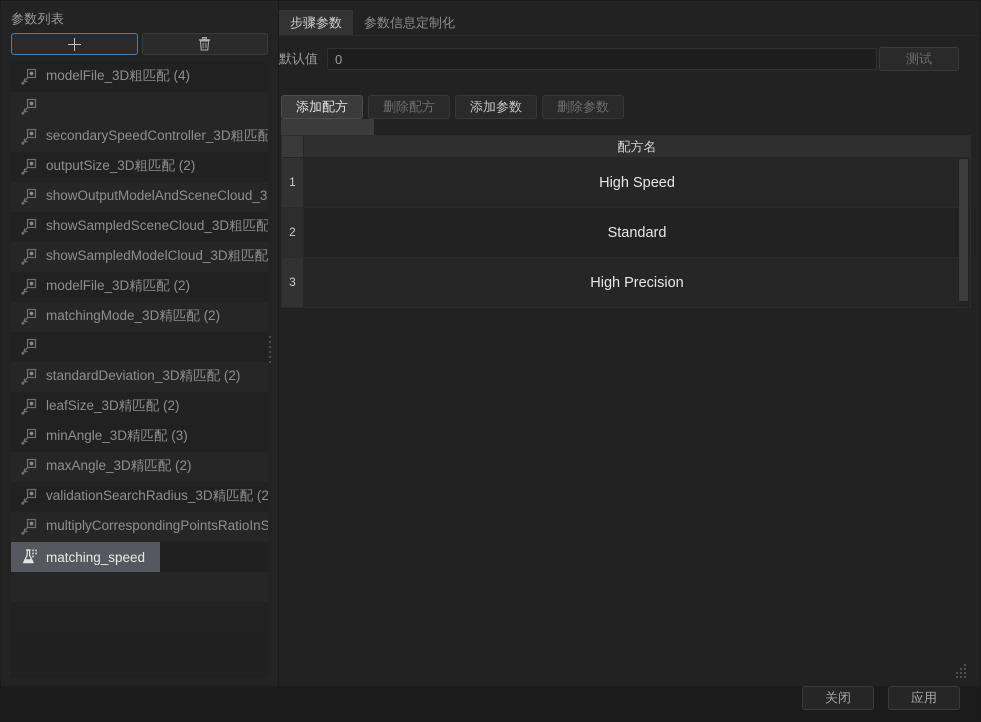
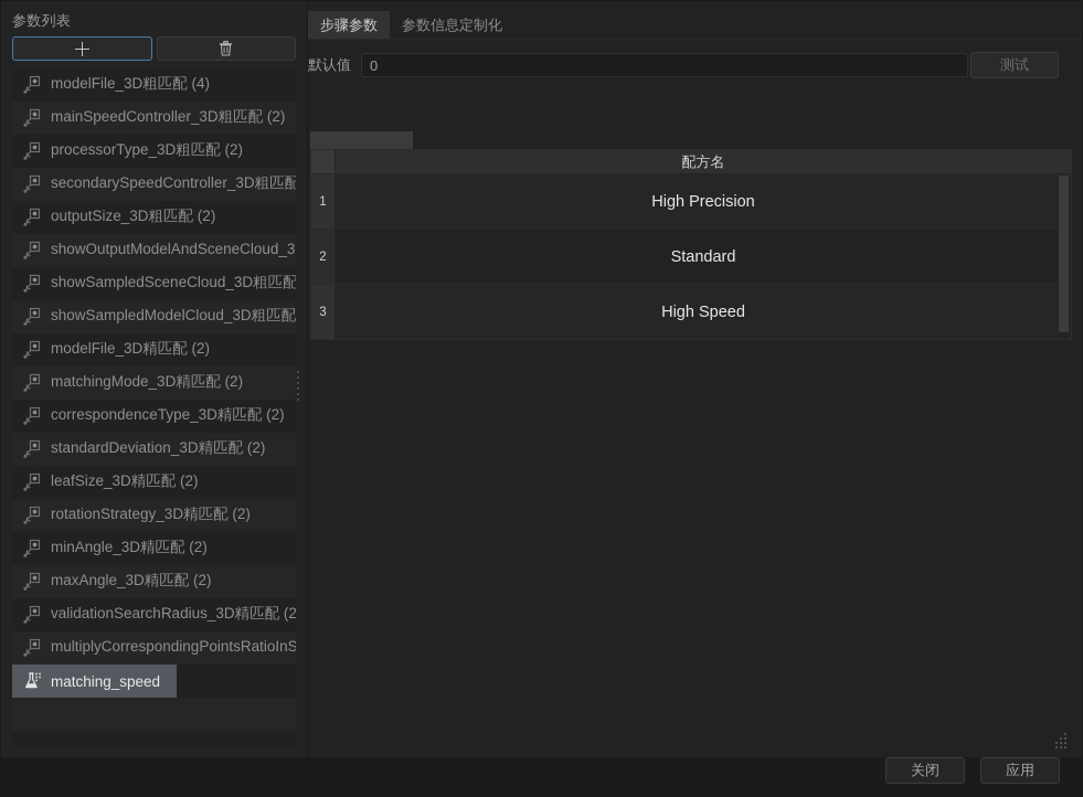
  参数列表
  modelFile_3D粗匹配 (4)
+ mainSpeedController_3D粗匹配 (2)
+ processorType_3D粗匹配 (2)
  secondarySpeedController_3D粗匹配
  outputSize_3D粗匹配 (2)
  showOutputModelAndSceneCloud_3
  showSampledSceneCloud_3D粗匹配
  showSampledModelCloud_3D粗匹配
  modelFile_3D精匹配 (2)
  matchingMode_3D精匹配 (2)
+ correspondenceType_3D精匹配 (2)
  standardDeviation_3D精匹配 (2)
  leafSize_3D精匹配 (2)
+ rotationStrategy_3D精匹配 (2)
- minAngle_3D精匹配 (3)
+ minAngle_3D精匹配 (2)
  maxAngle_3D精匹配 (2)
  validationSearchRadius_3D精匹配 (2
  multiplyCorrespondingPointsRatioInS
  matching_speed
  步骤参数
  参数信息定制化
  默认值
  0
  测试
- 添加配方
- 删除配方
- 添加参数
- 删除参数
  配方名
  1
- High Speed
+ High Precision
  2
  Standard
  3
- High Precision
+ High Speed
  关闭
  应用
